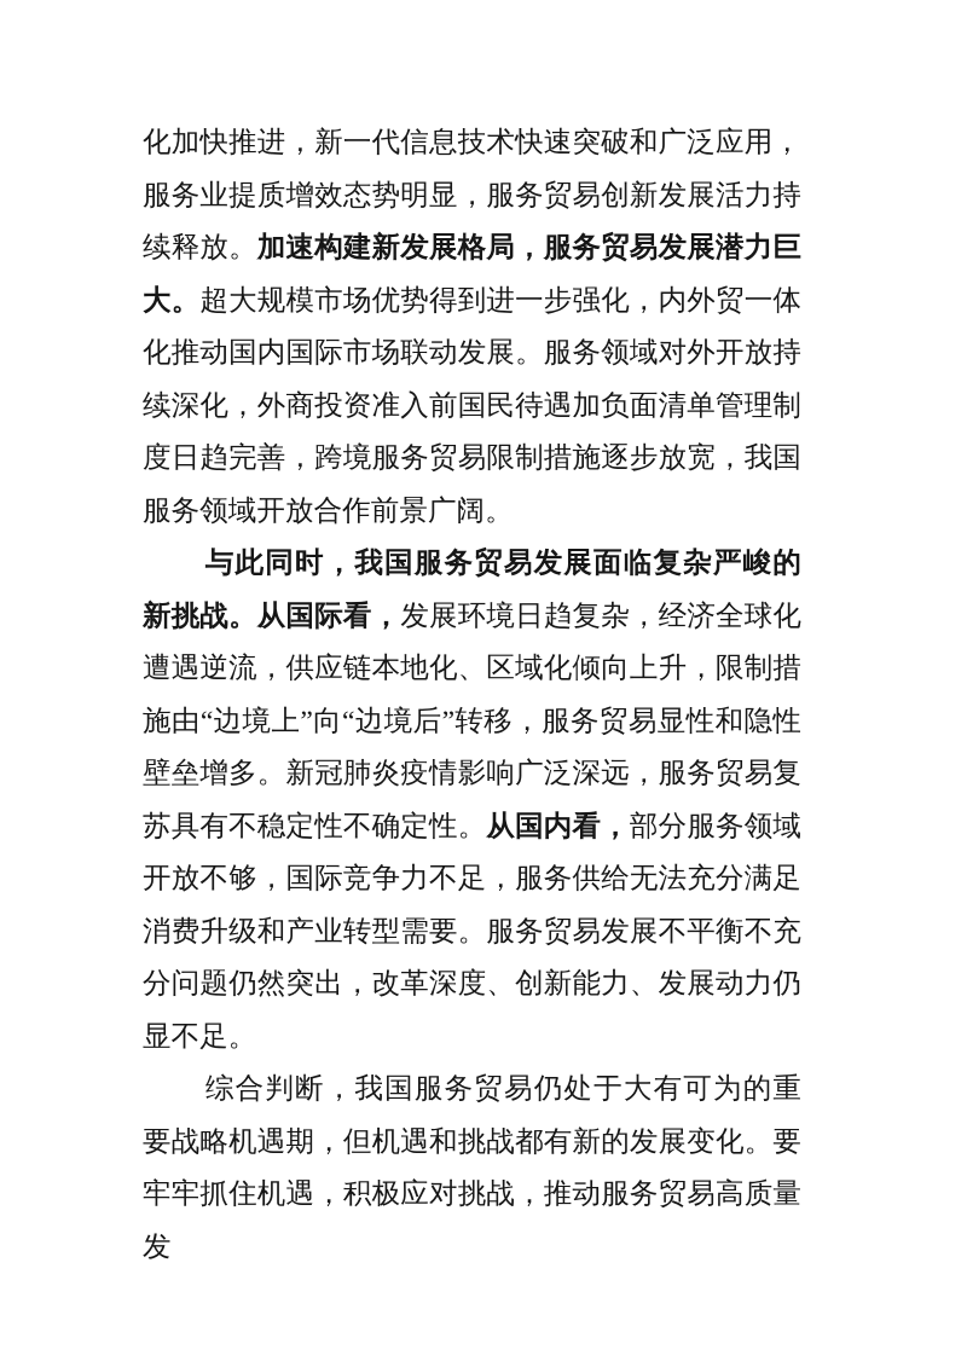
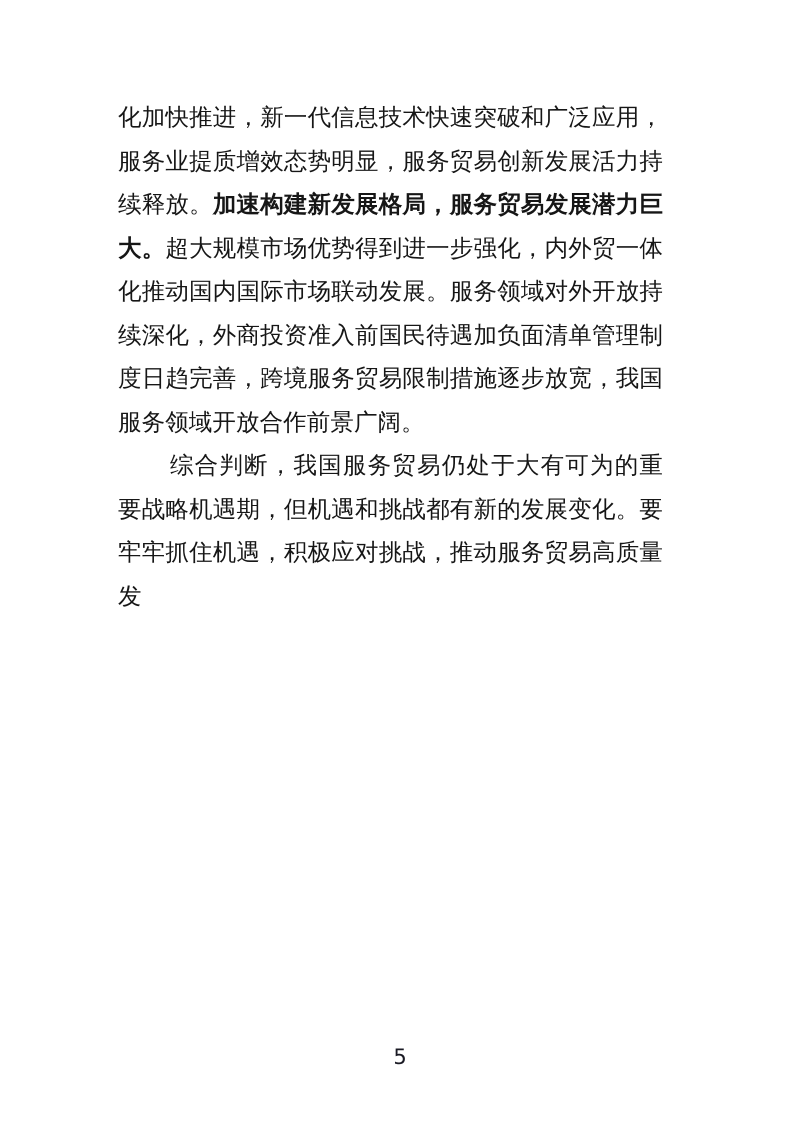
  化加快推进，新一代信息技术快速突破和广泛应用，服务业提质增效态势明显，服务贸易创新发展活力持续释放。加速构建新发展格局，服务贸易发展潜力巨大。超大规模市场优势得到进一步强化，内外贸一体化推动国内国际市场联动发展。服务领域对外开放持续深化，外商投资准入前国民待遇加负面清单管理制度日趋完善，跨境服务贸易限制措施逐步放宽，我国服务领域开放合作前景广阔。
- 与此同时，我国服务贸易发展面临复杂严峻的新挑战。从国际看，发展环境日趋复杂，经济全球化遭遇逆流，供应链本地化、区域化倾向上升，限制措施由“边境上”向“边境后”转移，服务贸易显性和隐性壁垒增多。新冠肺炎疫情影响广泛深远，服务贸易复苏具有不稳定性不确定性。从国内看，部分服务领域开放不够，国际竞争力不足，服务供给无法充分满足消费升级和产业转型需要。服务贸易发展不平衡不充分问题仍然突出，改革深度、创新能力、发展动力仍显不足。
  综合判断，我国服务贸易仍处于大有可为的重要战略机遇期，但机遇和挑战都有新的发展变化。要牢牢抓住机遇，积极应对挑战，推动服务贸易高质量发
+ 5
